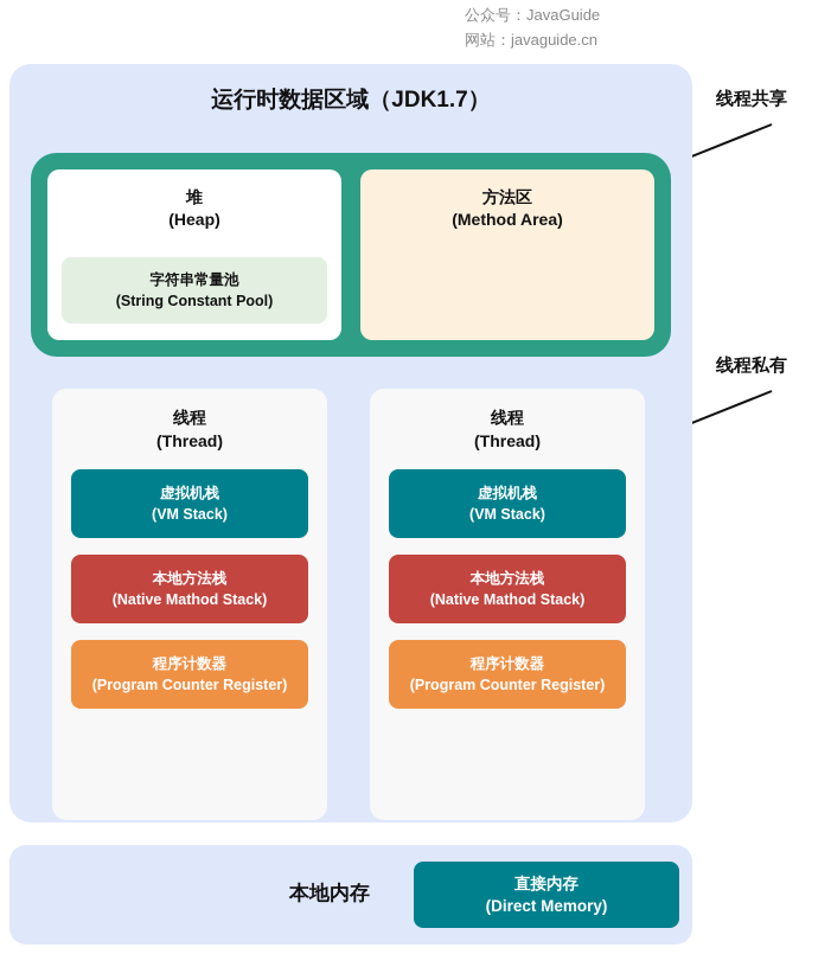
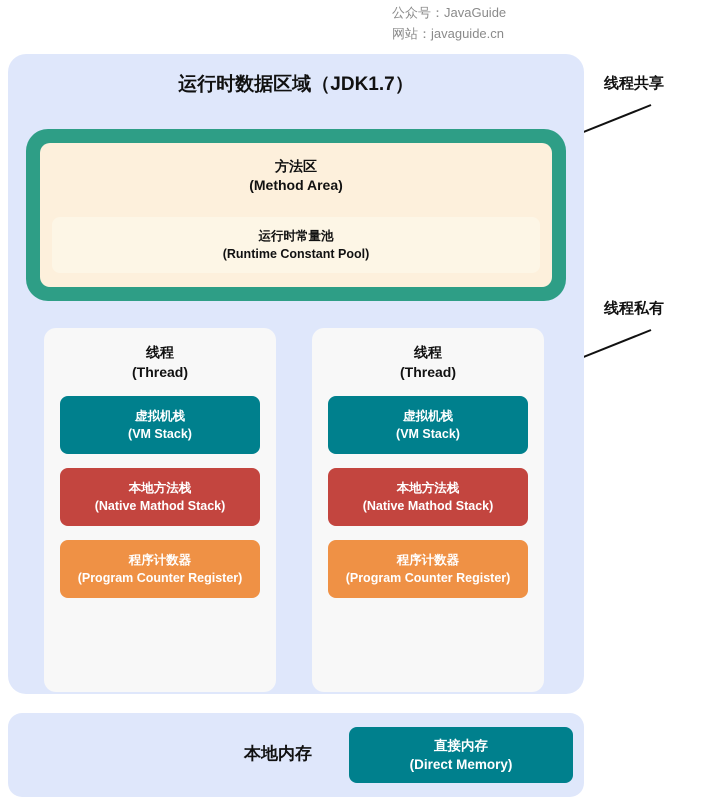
  公众号：JavaGuide
  网站：javaguide.cn
  线程共享
  线程私有
  运行时数据区域（JDK1.7）
- 堆
- (Heap)
- 字符串常量池
- (String Constant Pool)
  方法区
  (Method Area)
+ 运行时常量池
+ (Runtime Constant Pool)
  线程
  (Thread)
  虚拟机栈
  (VM Stack)
  本地方法栈
  (Native Mathod Stack)
  程序计数器
  (Program Counter Register)
  线程
  (Thread)
  虚拟机栈
  (VM Stack)
  本地方法栈
  (Native Mathod Stack)
  程序计数器
  (Program Counter Register)
  本地内存
  直接内存
  (Direct Memory)
